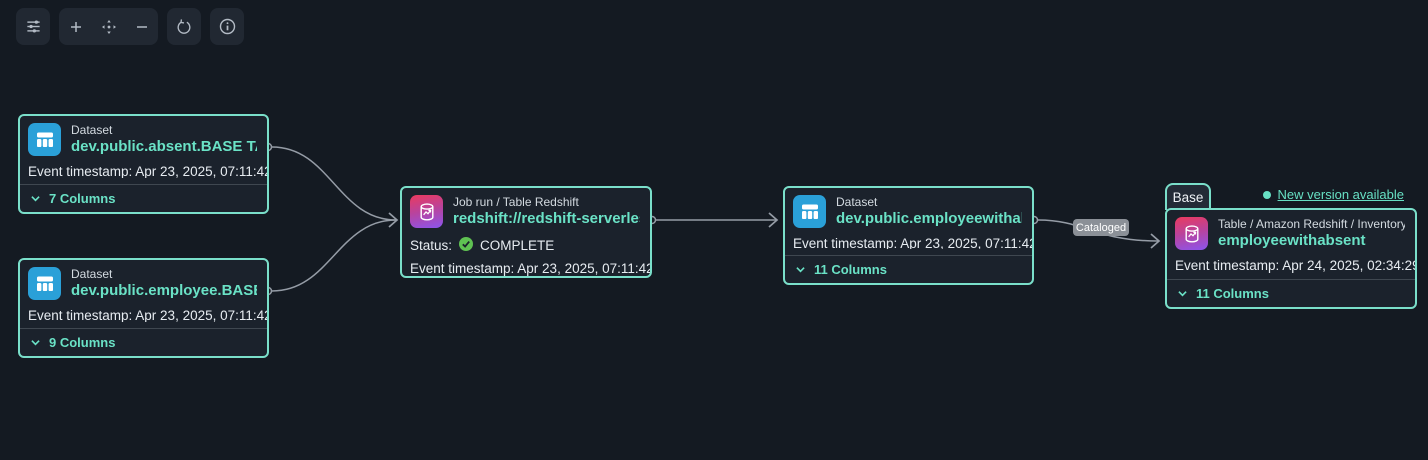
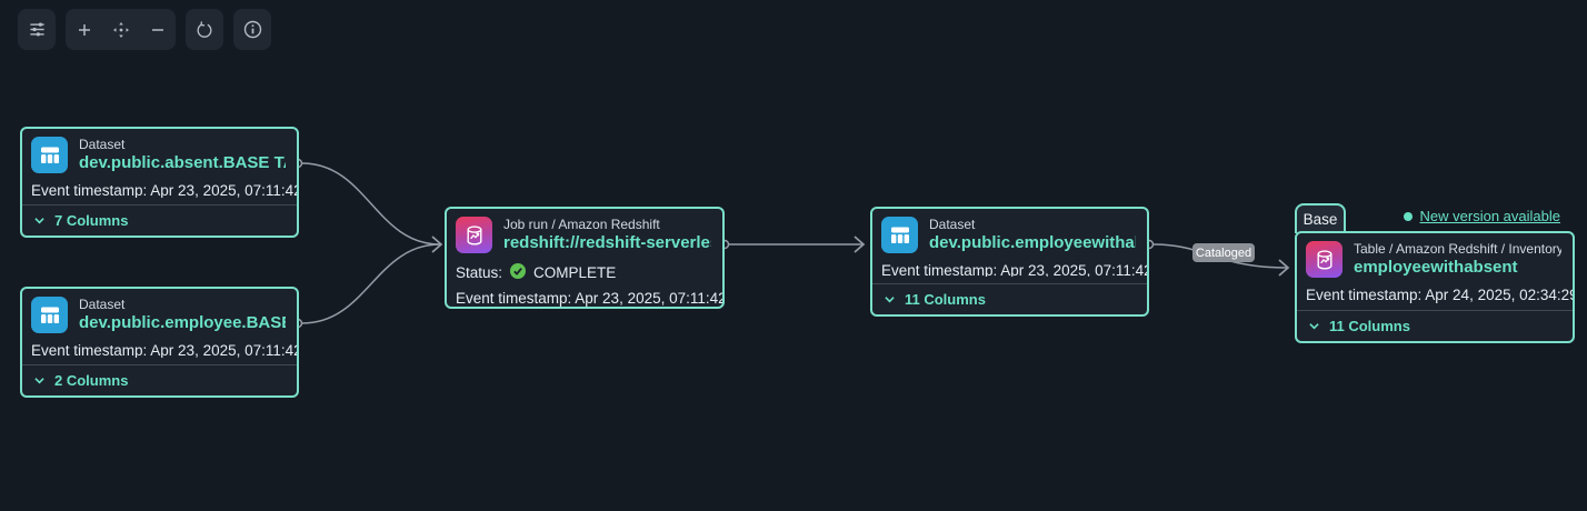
  Cataloged
  Dataset
  dev.public.absent.BASE T
  Event timestamp: Apr 23, 2025, 07:11:4
  7 Columns
  Dataset
  dev.public.employee.BAS
  Event timestamp: Apr 23, 2025, 07:11:4
- 9 Columns
+ 2 Columns
- Job run / Table Redshift
+ Job run / Amazon Redshift
  redshift://redshift-serverle
  Status:
  COMPLETE
  Event timestamp: Apr 23, 2025, 07:11:42
  Dataset
  dev.public.employeewitha
  Event timestamp: Apr 23, 2025, 07:11:4
  11 Columns
  Base
  New version available
  Table / Amazon Redshift / Inventory
  employeewithabsent
  Event timestamp: Apr 24, 2025, 02:34:2
  11 Columns
